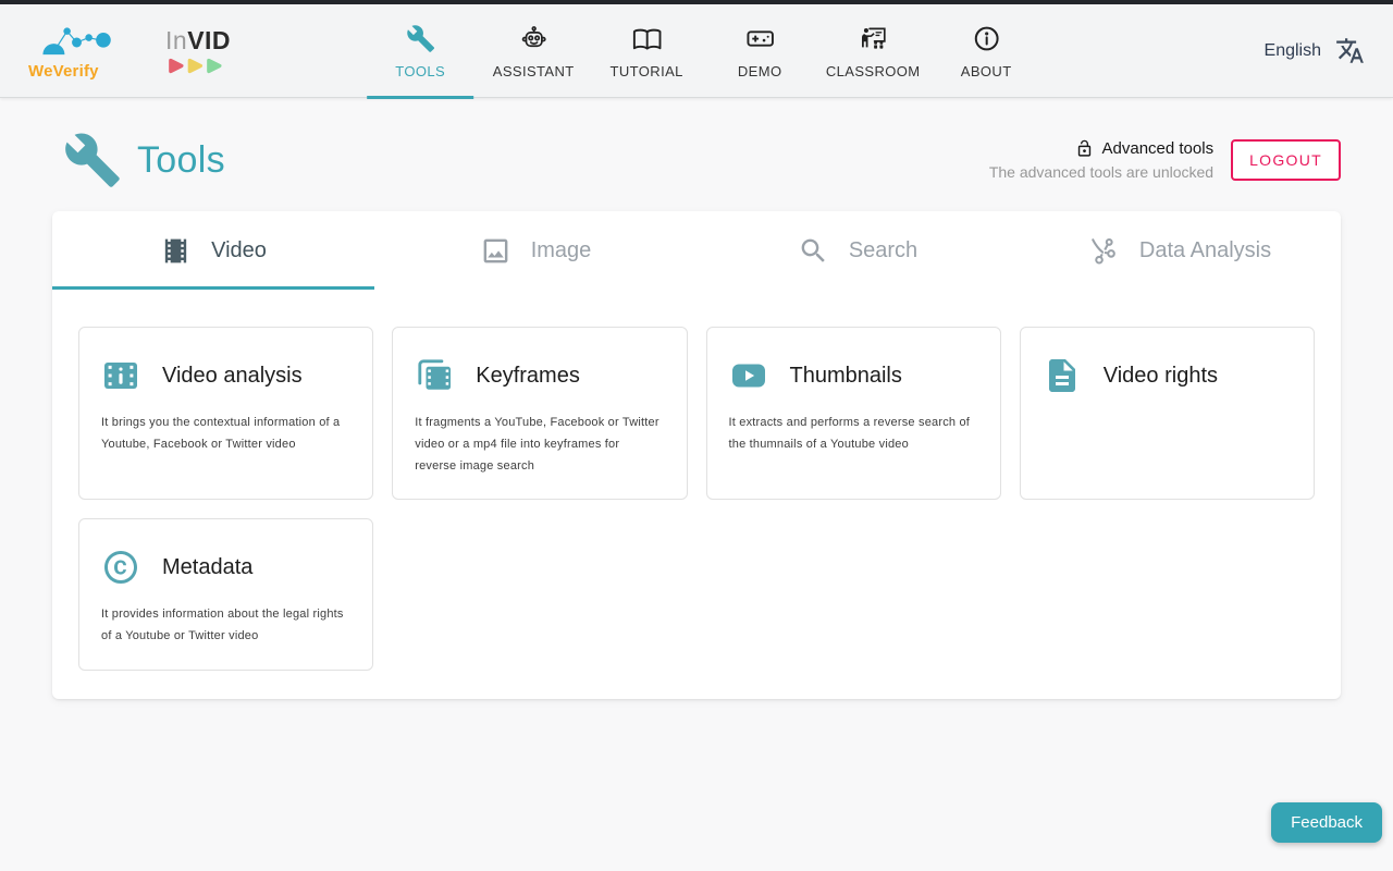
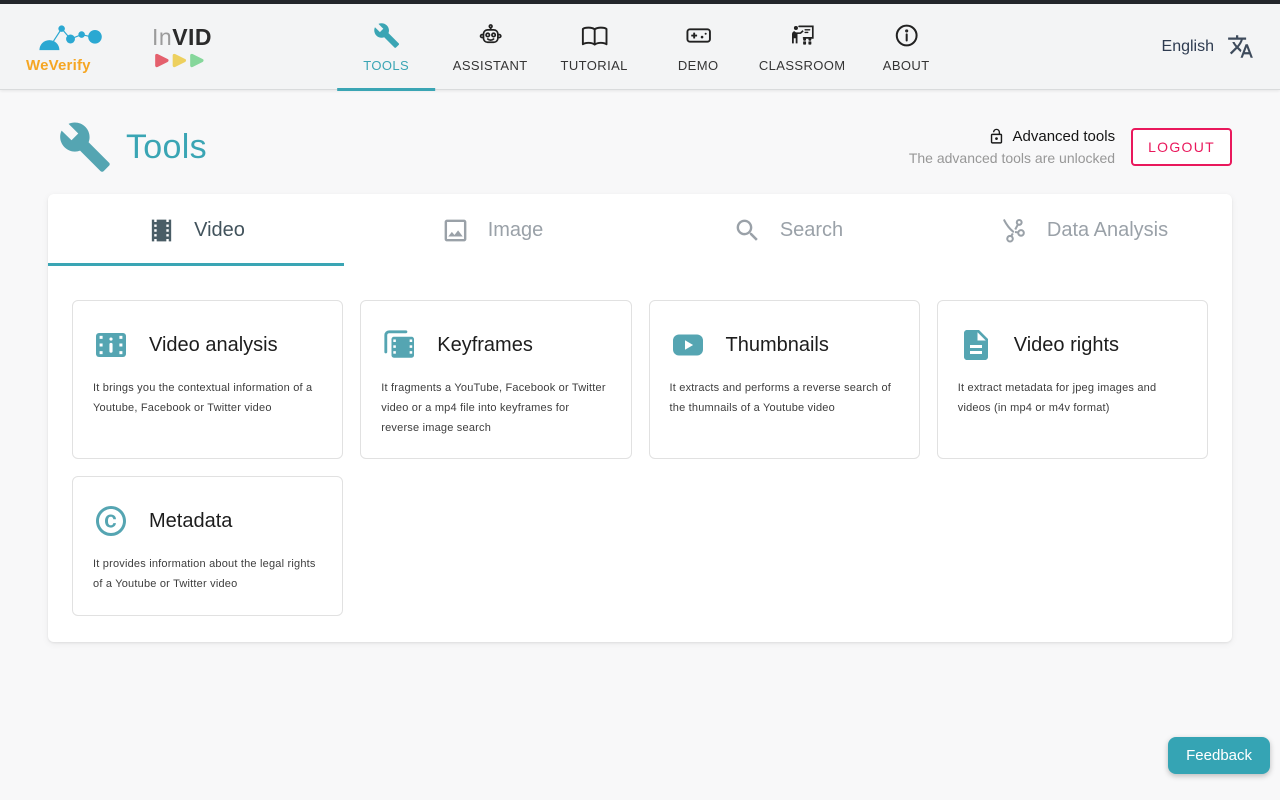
  WeVerify
  InVID
  TOOLS
  ASSISTANT
  TUTORIAL
  DEMO
  CLASSROOM
  ABOUT
  English
  Tools
  Advanced tools
  The advanced tools are unlocked
  LOGOUT
  Video
  Image
  Search
  Data Analysis
  Video analysis
  It brings you the contextual information of a Youtube, Facebook or Twitter video
  Keyframes
  It fragments a YouTube, Facebook or Twitter video or a mp4 file into keyframes for reverse image search
  Thumbnails
  It extracts and performs a reverse search of the thumnails of a Youtube video
  Video rights
+ It extract metadata for jpeg images and videos (in mp4 or m4v format)
  Metadata
  It provides information about the legal rights of a Youtube or Twitter video
  Feedback
